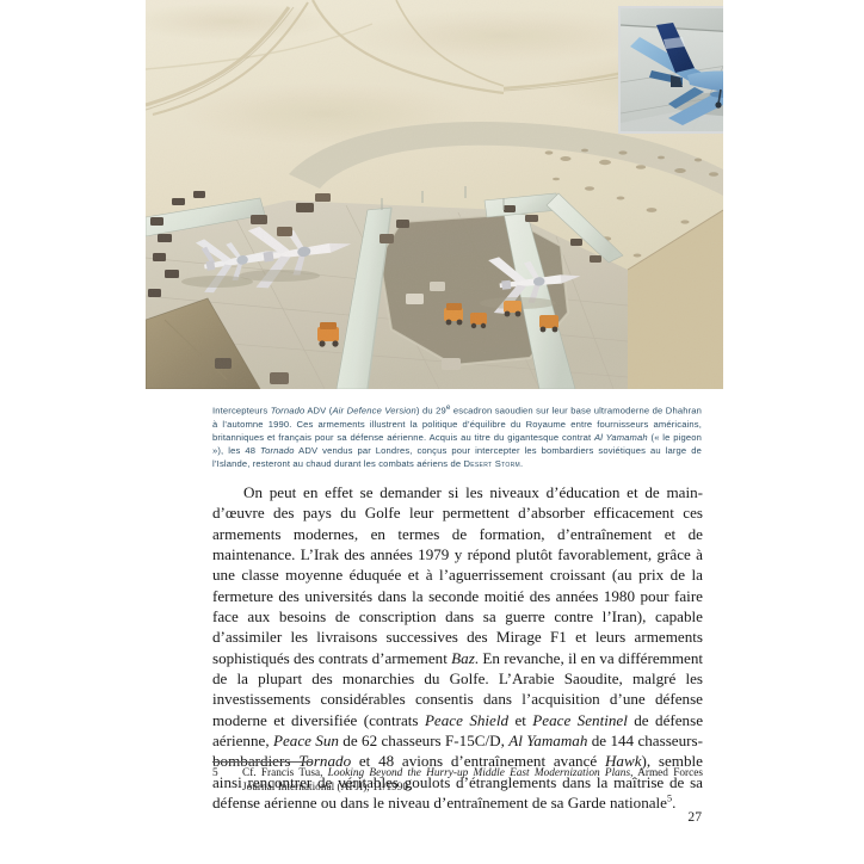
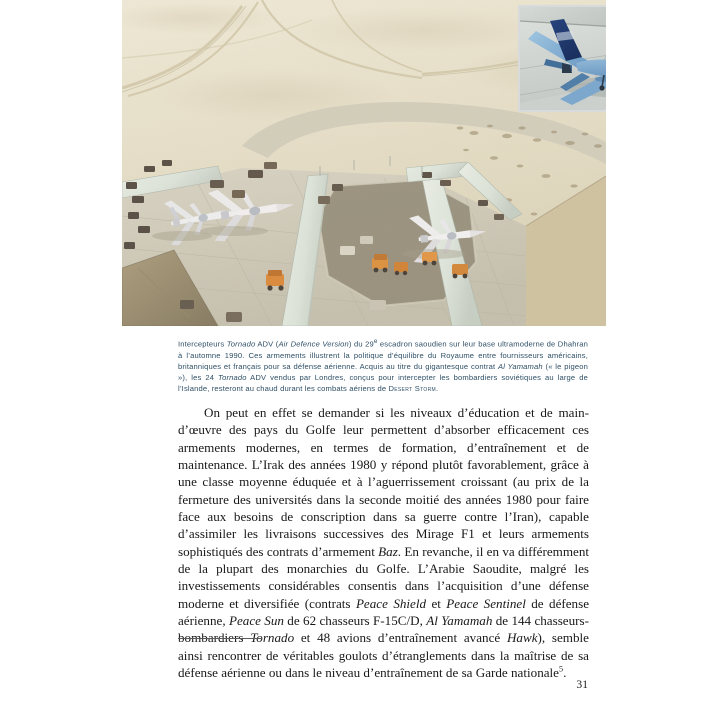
- Intercepteurs Tornado ADV (Air Defence Version) du 29 escadron saoudien sur leur base ultramoderne de Dhahran à l’automne 1990. Ces armements illustrent la politique d’équilibre du Royaume entre fournisseurs américains, britanniques et français pour sa défense aérienne. Acquis au titre du gigantesque contrat Al Yamamah (« le pigeon »), les 48 Tornado ADV vendus par Londres, conçus pour intercepter les bombardiers soviétiques au large de l’Islande, resteront au chaud durant les combats aériens de Desert Storm.
+ Intercepteurs Tornado ADV (Air Defence Version) du 29 escadron saoudien sur leur base ultramoderne de Dhahran à l’automne 1990. Ces armements illustrent la politique d’équilibre du Royaume entre fournisseurs américains, britanniques et français pour sa défense aérienne. Acquis au titre du gigantesque contrat Al Yamamah (« le pigeon »), les 24 Tornado ADV vendus par Londres, conçus pour intercepter les bombardiers soviétiques au large de l’Islande, resteront au chaud durant les combats aériens de Desert Storm.
- On peut en effet se demander si les niveaux d’éducation et de main-d’œuvre des pays du Golfe leur permettent d’absorber efficacement ces armements modernes, en termes de formation, d’entraînement et de maintenance. L’Irak des années 1979 y répond plutôt favorablement, grâce à une classe moyenne éduquée et à l’aguerrissement croissant (au prix de la fermeture des universités dans la seconde moitié des années 1980 pour faire face aux besoins de conscription dans sa guerre contre l’Iran), capable d’assimiler les livraisons successives des Mirage F1 et leurs armements sophistiqués des contrats d’armement Baz. En revanche, il en va différemment de la plupart des monarchies du Golfe. L’Arabie Saoudite, malgré les investissements considérables consentis dans l’acquisition d’une défense moderne et diversifiée (contrats Peace Shield et Peace Sentinel de défense aérienne, Peace Sun de 62 chasseurs F-15C/D, Al Yamamah de 144 chasseurs- rnado et 48 avions d’entraînement avancé Hawk), semble ainsi rencontrer de véritables goulots d’étranglements dans la maîtrise de sa défense aérienne ou dans le niveau d’entraînement de sa Garde nationale5.
+ On peut en effet se demander si les niveaux d’éducation et de main-d’œuvre des pays du Golfe leur permettent d’absorber efficacement ces armements modernes, en termes de formation, d’entraînement et de maintenance. L’Irak des années 1980 y répond plutôt favorablement, grâce à une classe moyenne éduquée et à l’aguerrissement croissant (au prix de la fermeture des universités dans la seconde moitié des années 1980 pour faire face aux besoins de conscription dans sa guerre contre l’Iran), capable d’assimiler les livraisons successives des Mirage F1 et leurs armements sophistiqués des contrats d’armement Baz. En revanche, il en va différemment de la plupart des monarchies du Golfe. L’Arabie Saoudite, malgré les investissements considérables consentis dans l’acquisition d’une défense moderne et diversifiée (contrats Peace Shield et Peace Sentinel de défense aérienne, Peace Sun de 62 chasseurs F-15C/D, Al Yamamah de 144 chasseurs- rnado et 48 avions d’entraînement avancé Hawk), semble ainsi rencontrer de véritables goulots d’étranglements dans la maîtrise de sa défense aérienne ou dans le niveau d’entraînement de sa Garde nationale5.
- 5
- Cf. Francis Tusa, Looking Beyond the Hurry-up Middle East Modernization Plans, Armed Forces Journal International (AFJI), 11/1990.
- 27
+ 31
